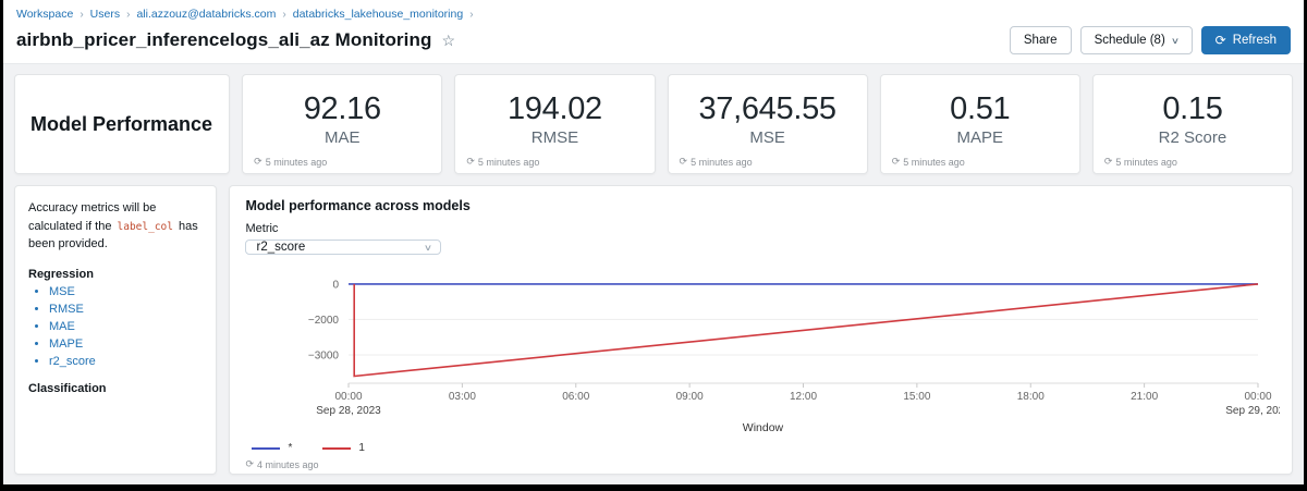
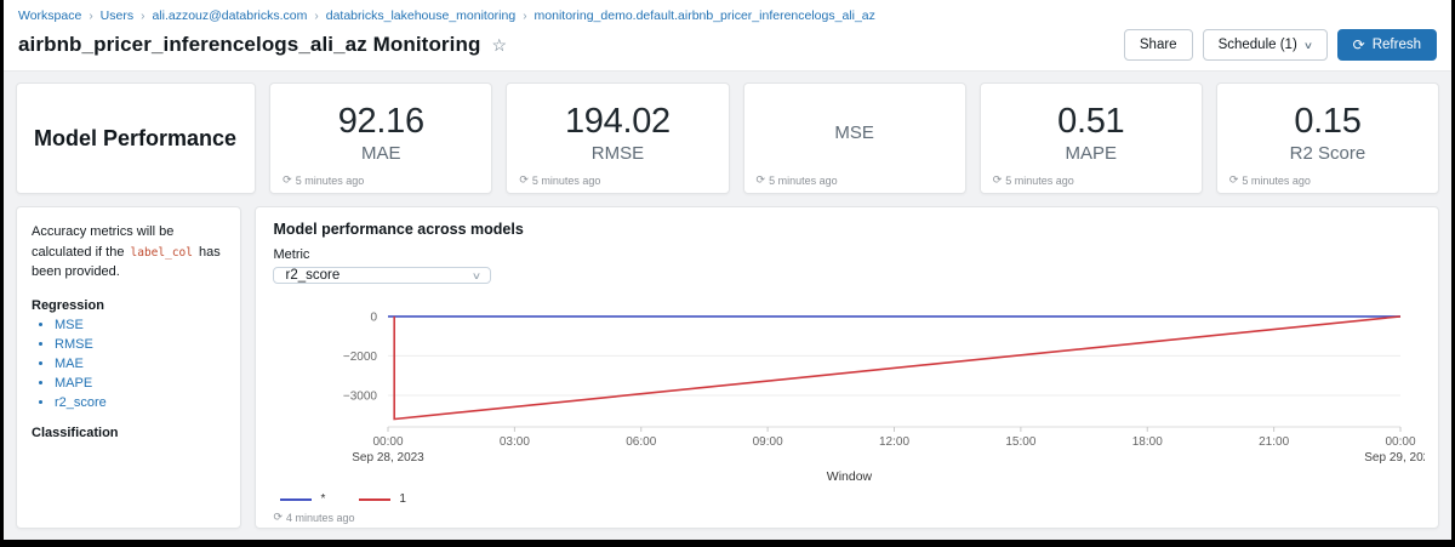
  Workspace
  ›
  Users
  ›
  ali.azzouz@databricks.com
  ›
  databricks_lakehouse_monitoring
  ›
+ monitoring_demo.default.airbnb_pricer_inferencelogs_ali_az
  airbnb_pricer_inferencelogs_ali_az Monitoring
  ☆
  Share
- Schedule (8)
+ Schedule (1)
  ∨
  ⟳
  Refresh
  Model Performance
  92.16
  MAE
  ⟳
  5 minutes ago
  194.02
  RMSE
  ⟳
  5 minutes ago
- 37,645.55
  MSE
  ⟳
  5 minutes ago
  0.51
  MAPE
  ⟳
  5 minutes ago
  0.15
  R2 Score
  ⟳
  5 minutes ago
  Accuracy metrics will be calculated if the label_col has been provided.
  Regression
  MSE
  RMSE
  MAE
  MAPE
  r2_score
  Classification
  Model performance across models
  Metric
  r2_score
  ∨
  0
  −2000
  −3000
  00:00
  03:00
  06:00
  09:00
  12:00
  15:00
  18:00
  21:00
  00:00
  Sep 28, 2023
  Sep 29, 20
  Window
  *
  1
  ⟳
  4 minutes ago
